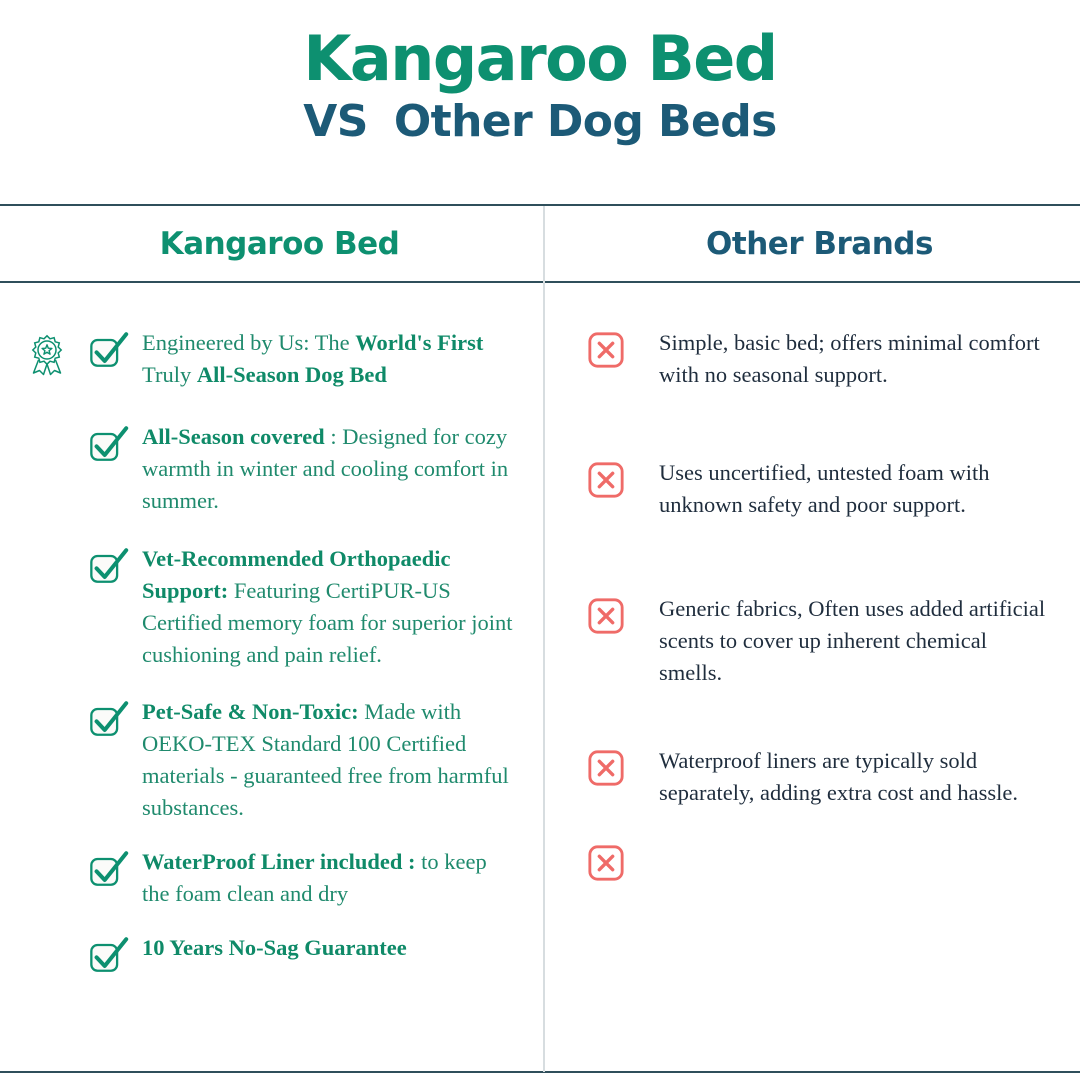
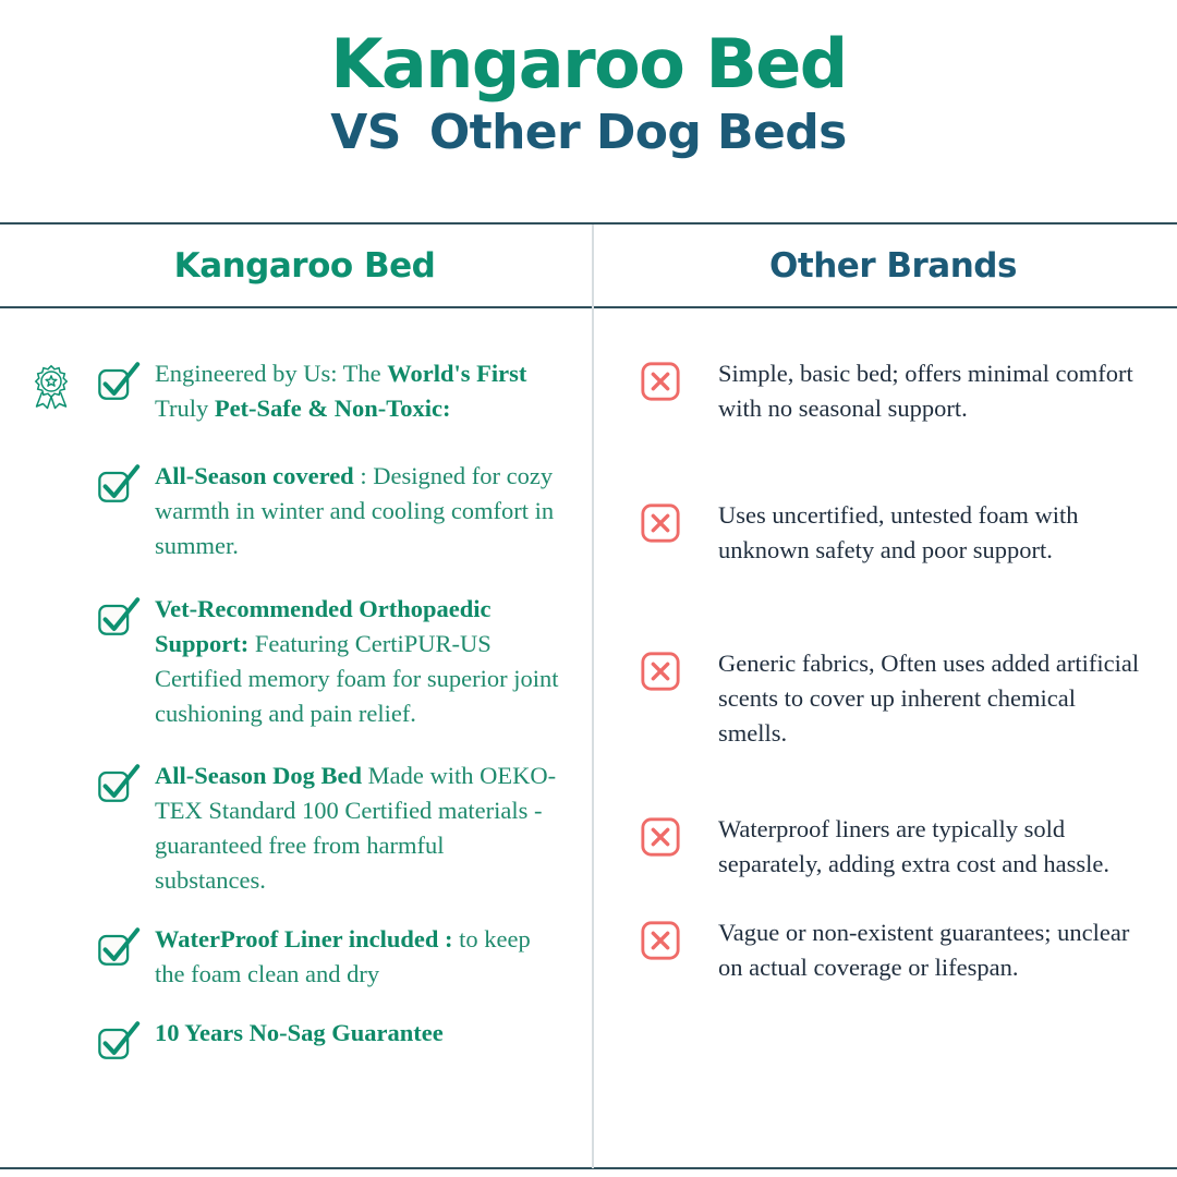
  Kangaroo Bed
  VS Other Dog Beds
  Kangaroo Bed
  Other Brands
- Engineered by Us: The World's First Truly All-Season Dog Bed
+ Engineered by Us: The World's First Truly Pet-Safe & Non-Toxic:
  All-Season covered : Designed for cozy warmth in winter and cooling comfort in summer.
  Vet-Recommended Orthopaedic Support: Featuring CertiPUR-US Certified memory foam for superior joint cushioning and pain relief.
- Pet-Safe & Non-Toxic: Made with OEKO-TEX Standard 100 Certified materials - guaranteed free from harmful substances.
+ All-Season Dog Bed Made with OEKO-TEX Standard 100 Certified materials - guaranteed free from harmful substances.
  WaterProof Liner included : to keep the foam clean and dry
  10 Years No-Sag Guarantee
  Simple, basic bed; offers minimal comfort with no seasonal support.
  Uses uncertified, untested foam with unknown safety and poor support.
  Generic fabrics, Often uses added artificial scents to cover up inherent chemical smells.
  Waterproof liners are typically sold separately, adding extra cost and hassle.
+ Vague or non-existent guarantees; unclear on actual coverage or lifespan.
